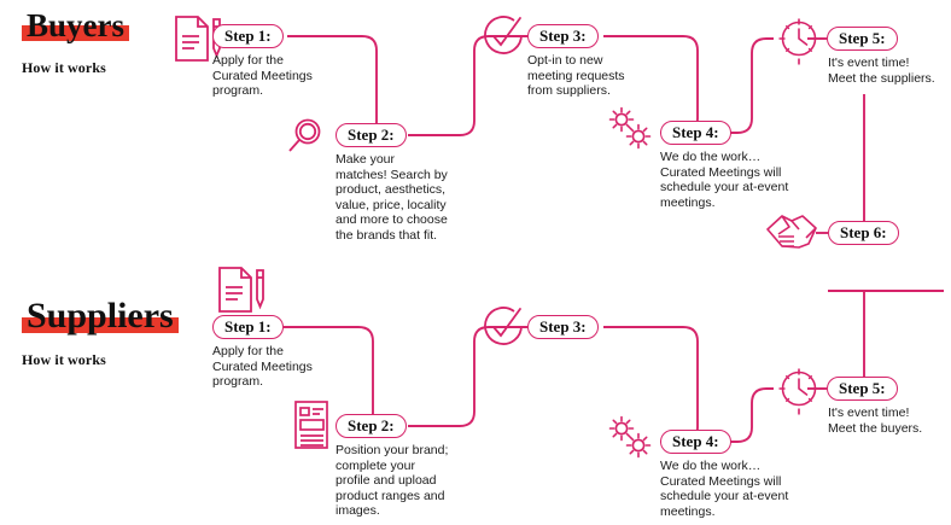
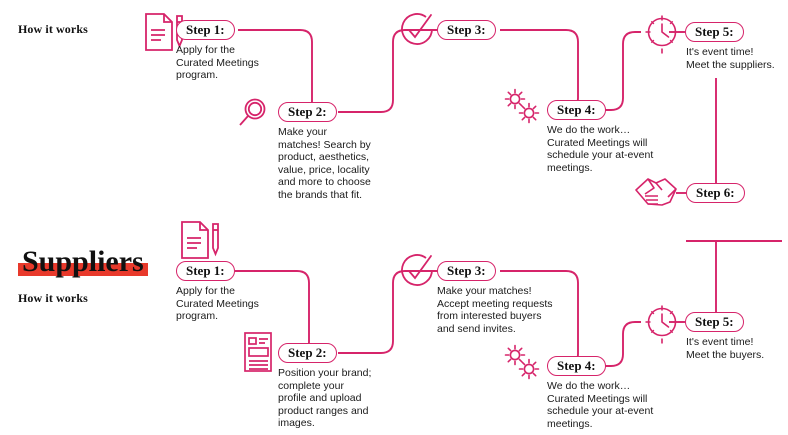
- Buyers
  How it works
  Suppliers
  How it works
  Step 1:
  Apply for the
  Curated Meetings
  program.
  Step 2:
  Make your
  matches! Search by
  product, aesthetics,
  value, price, locality
  and more to choose
  the brands that fit.
  Step 3:
- Opt-in to new
- meeting requests
- from suppliers.
  Step 4:
  We do the work…
  Curated Meetings will
  schedule your at-event
  meetings.
  Step 5:
  It's event time!
  Meet the suppliers.
  Step 6:
  Step 1:
  Apply for the
  Curated Meetings
  program.
  Step 2:
  Position your brand;
  complete your
  profile and upload
  product ranges and
  images.
  Step 3:
+ Make your matches!
+ Accept meeting requests
+ from interested buyers
+ and send invites.
  Step 4:
  We do the work…
  Curated Meetings will
  schedule your at-event
  meetings.
  Step 5:
  It's event time!
  Meet the buyers.
